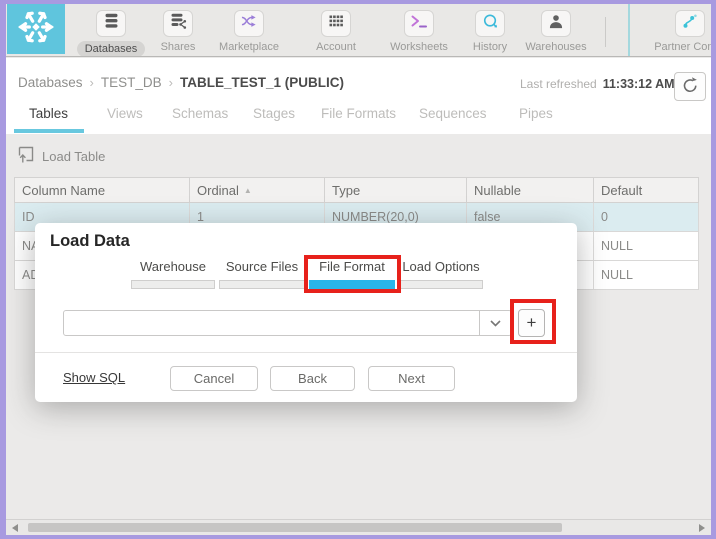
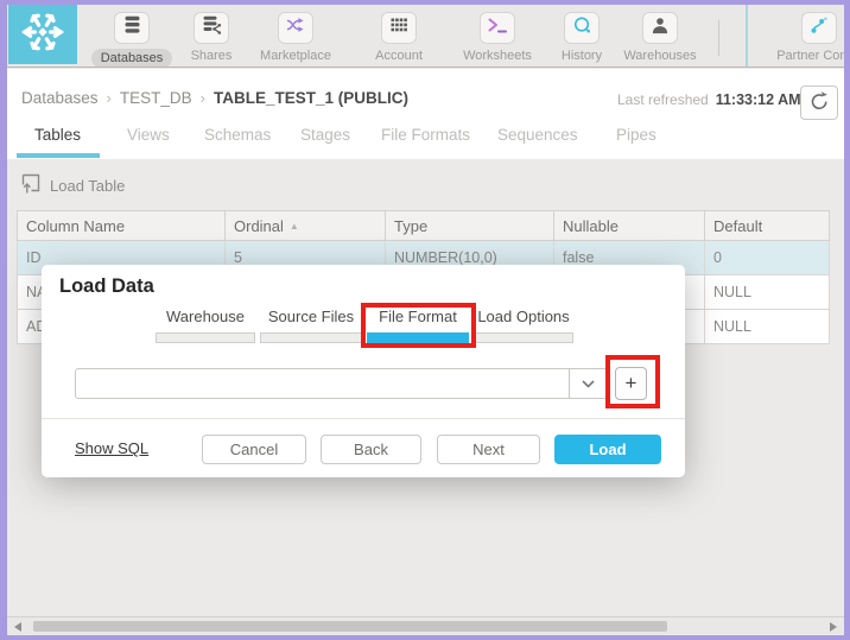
  Databases
  Shares
  Marketplace
  Account
  Worksheets
  History
  Warehouses
  Partner Con
  Databases
  ›
  TEST_DB
  ›
  TABLE_TEST_1 (PUBLIC)
  Last refreshed
  11:33:12 AM
  Tables
  Views
  Schemas
  Stages
  File Formats
  Sequences
  Pipes
  Load Table
  Column Name
  Ordinal
  ▲
  Type
  Nullable
  Default
  ID
- 1
+ 5
- NUMBER(20,0)
+ NUMBER(10,0)
  false
  0
  NULL
  NULL
  Load Data
  Warehouse
  Source Files
  File Format
  Load Options
  +
  Show SQL
  Cancel
  Back
  Next
+ Load
